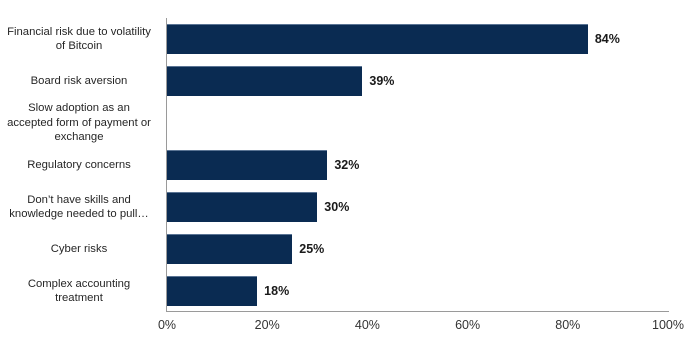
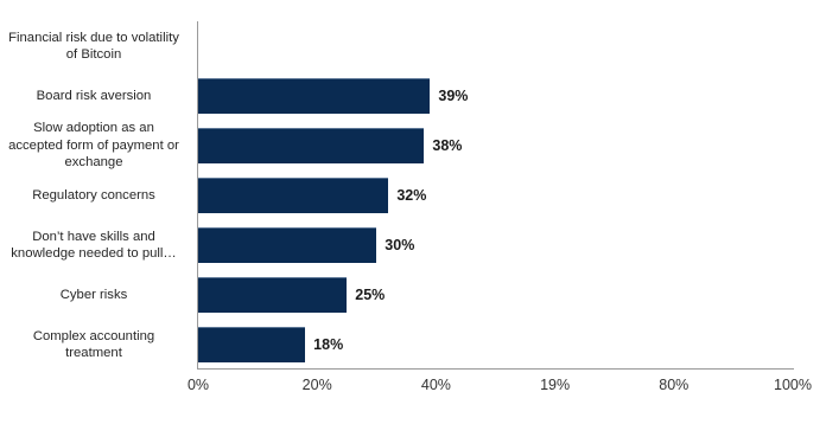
  Financial risk due to volatility
  of Bitcoin
  Board risk aversion
  Slow adoption as an
  accepted form of payment or
  exchange
  Regulatory concerns
  Don’t have skills and
  knowledge needed to pull…
  Cyber risks
  Complex accounting
  treatment
- 84%
  39%
+ 38%
  32%
  30%
  25%
  18%
  0%
  20%
  40%
- 60%
+ 19%
  80%
  100%
